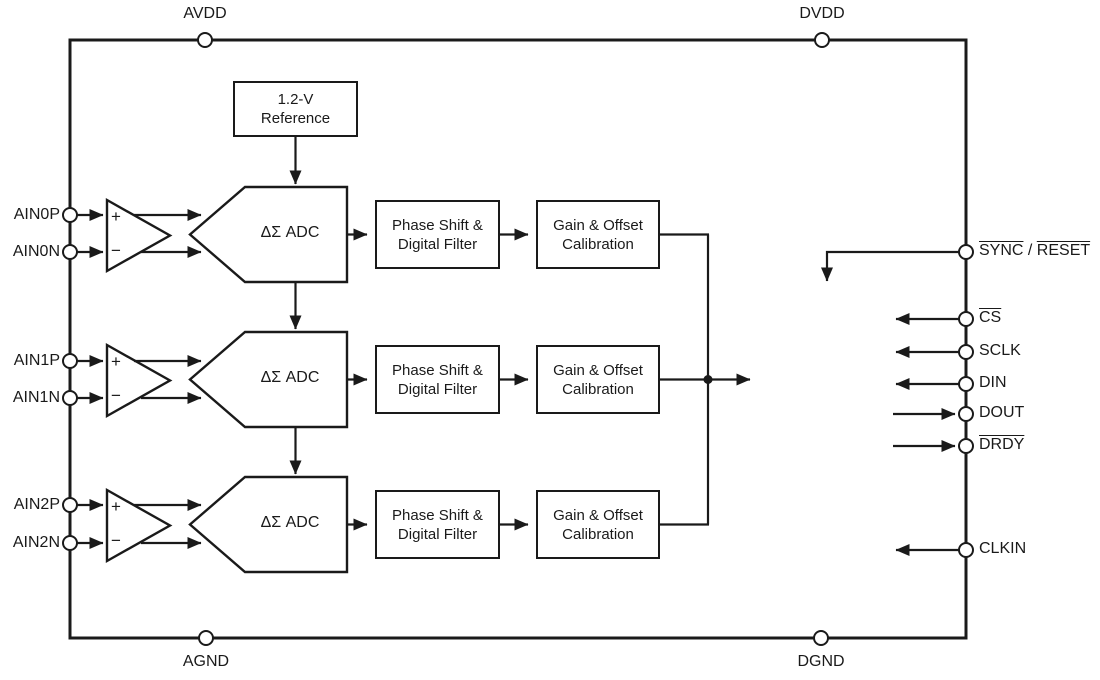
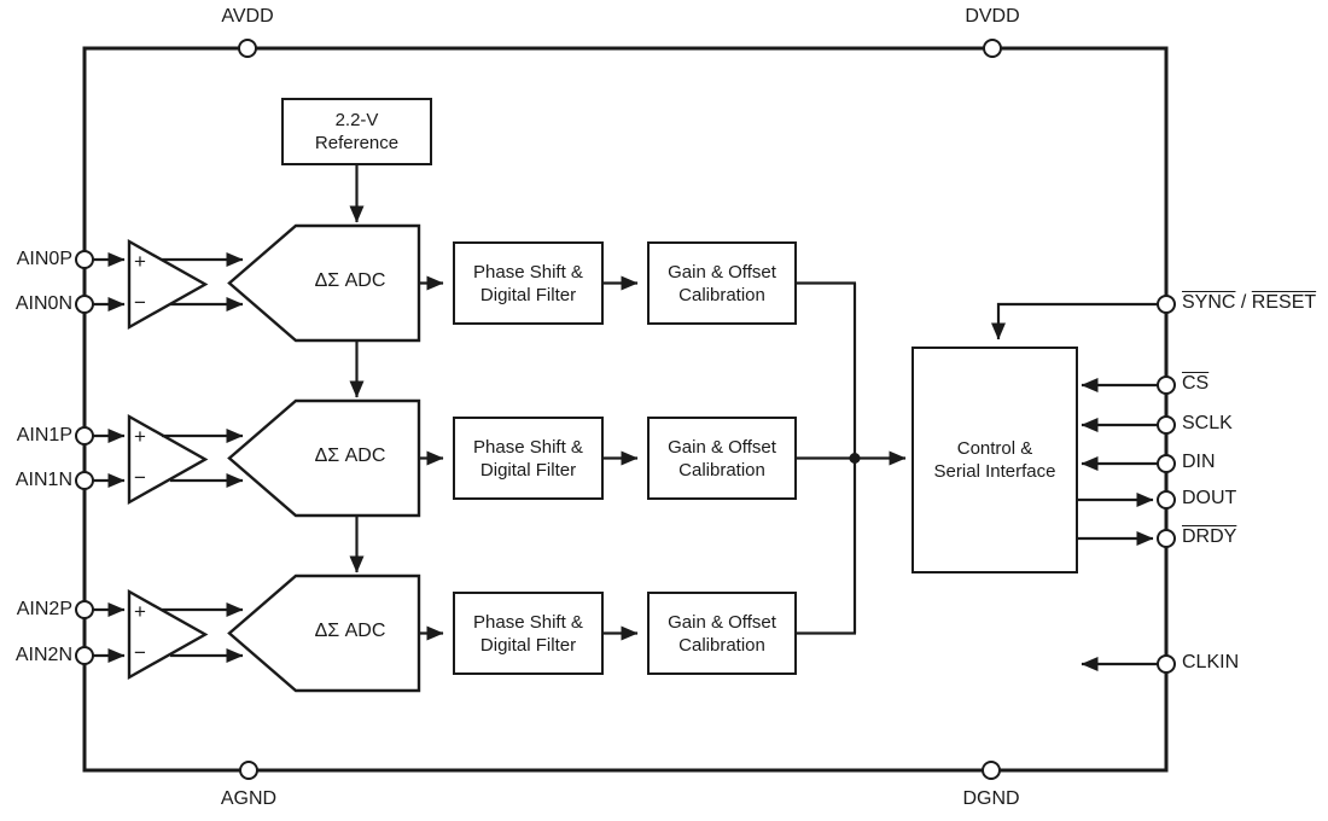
- 1.2-V
+ 2.2-V
  Reference
  Phase Shift &
  Digital Filter
  Gain & Offset
  Calibration
  Phase Shift &
  Digital Filter
  Gain & Offset
  Calibration
  Phase Shift &
  Digital Filter
  Gain & Offset
  Calibration
+ Control &
+ Serial Interface
  ΔΣ ADC
  ΔΣ ADC
  ΔΣ ADC
  +
  −
  +
  −
  +
  −
  AVDD
  DVDD
  AGND
  DGND
  AIN0P
  AIN0N
  AIN1P
  AIN1N
  AIN2P
  AIN2N
  SYNC / RESET
  CS
  SCLK
  DIN
  DOUT
  DRDY
  CLKIN
